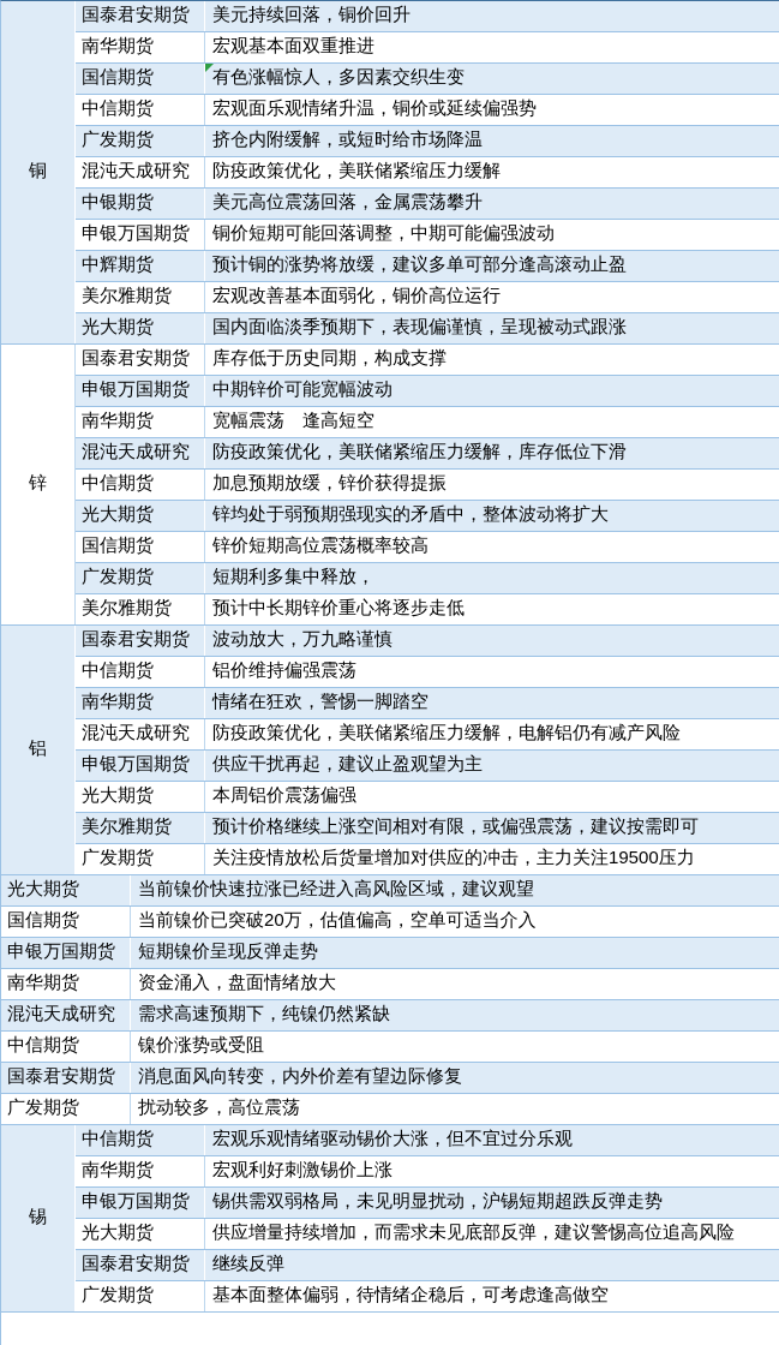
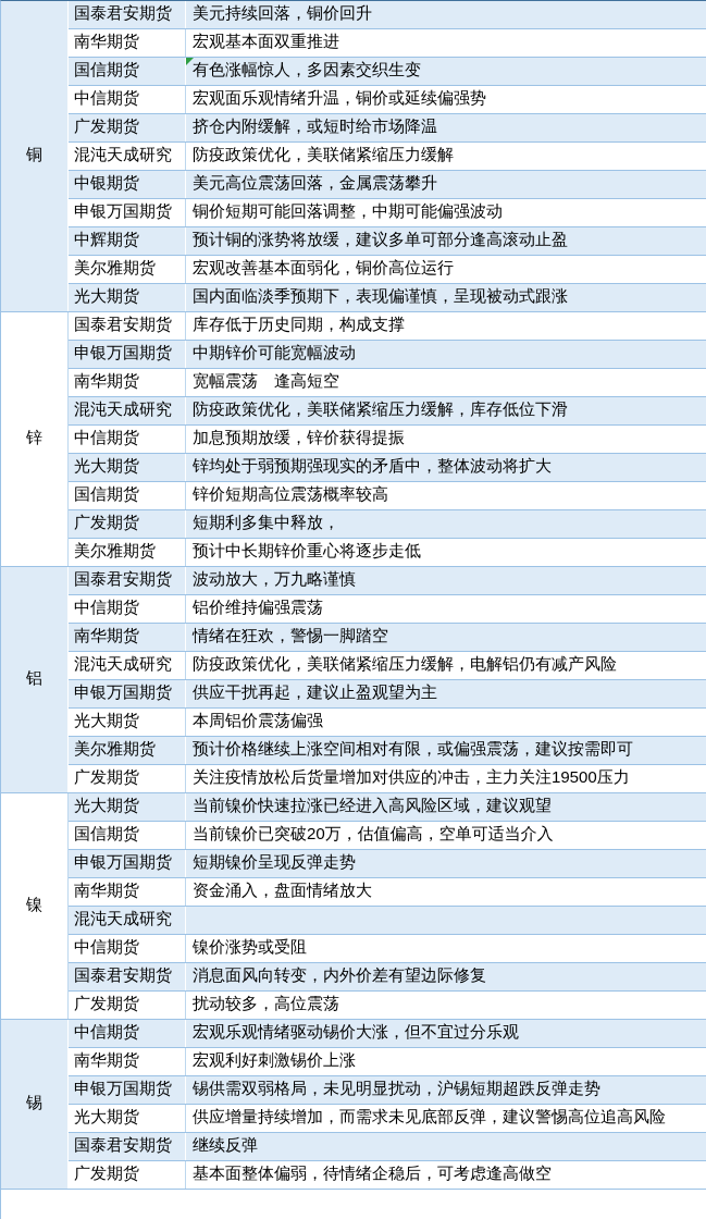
  铜
  国泰君安期货
  美元持续回落，铜价回升
  南华期货
  宏观基本面双重推进
  国信期货
  有色涨幅惊人，多因素交织生变
  中信期货
  宏观面乐观情绪升温，铜价或延续偏强势
  广发期货
  挤仓内附缓解，或短时给市场降温
  混沌天成研究
  防疫政策优化，美联储紧缩压力缓解
  中银期货
  美元高位震荡回落，金属震荡攀升
  申银万国期货
  铜价短期可能回落调整，中期可能偏强波动
  中辉期货
  预计铜的涨势将放缓，建议多单可部分逢高滚动止盈
  美尔雅期货
  宏观改善基本面弱化，铜价高位运行
  光大期货
  国内面临淡季预期下，表现偏谨慎，呈现被动式跟涨
  锌
  国泰君安期货
  库存低于历史同期，构成支撑
  申银万国期货
  中期锌价可能宽幅波动
  南华期货
  宽幅震荡 逢高短空
  混沌天成研究
  防疫政策优化，美联储紧缩压力缓解，库存低位下滑
  中信期货
  加息预期放缓，锌价获得提振
  光大期货
  锌均处于弱预期强现实的矛盾中，整体波动将扩大
  国信期货
  锌价短期高位震荡概率较高
  广发期货
  短期利多集中释放，
  美尔雅期货
  预计中长期锌价重心将逐步走低
  铝
  国泰君安期货
  波动放大，万九略谨慎
  中信期货
  铝价维持偏强震荡
  南华期货
  情绪在狂欢，警惕一脚踏空
  混沌天成研究
  防疫政策优化，美联储紧缩压力缓解，电解铝仍有减产风险
  申银万国期货
  供应干扰再起，建议止盈观望为主
  光大期货
  本周铝价震荡偏强
  美尔雅期货
  预计价格继续上涨空间相对有限，或偏强震荡，建议按需即可
  广发期货
  关注疫情放松后货量增加对供应的冲击，主力关注19500压力
+ 镍
  光大期货
  当前镍价快速拉涨已经进入高风险区域，建议观望
  国信期货
  当前镍价已突破20万，估值偏高，空单可适当介入
  申银万国期货
  短期镍价呈现反弹走势
  南华期货
  资金涌入，盘面情绪放大
  混沌天成研究
- 需求高速预期下，纯镍仍然紧缺
  中信期货
  镍价涨势或受阻
  国泰君安期货
  消息面风向转变，内外价差有望边际修复
  广发期货
  扰动较多，高位震荡
  锡
  中信期货
  宏观乐观情绪驱动锡价大涨，但不宜过分乐观
  南华期货
  宏观利好刺激锡价上涨
  申银万国期货
  锡供需双弱格局，未见明显扰动，沪锡短期超跌反弹走势
  光大期货
  供应增量持续增加，而需求未见底部反弹，建议警惕高位追高风险
  国泰君安期货
  继续反弹
  广发期货
  基本面整体偏弱，待情绪企稳后，可考虑逢高做空
